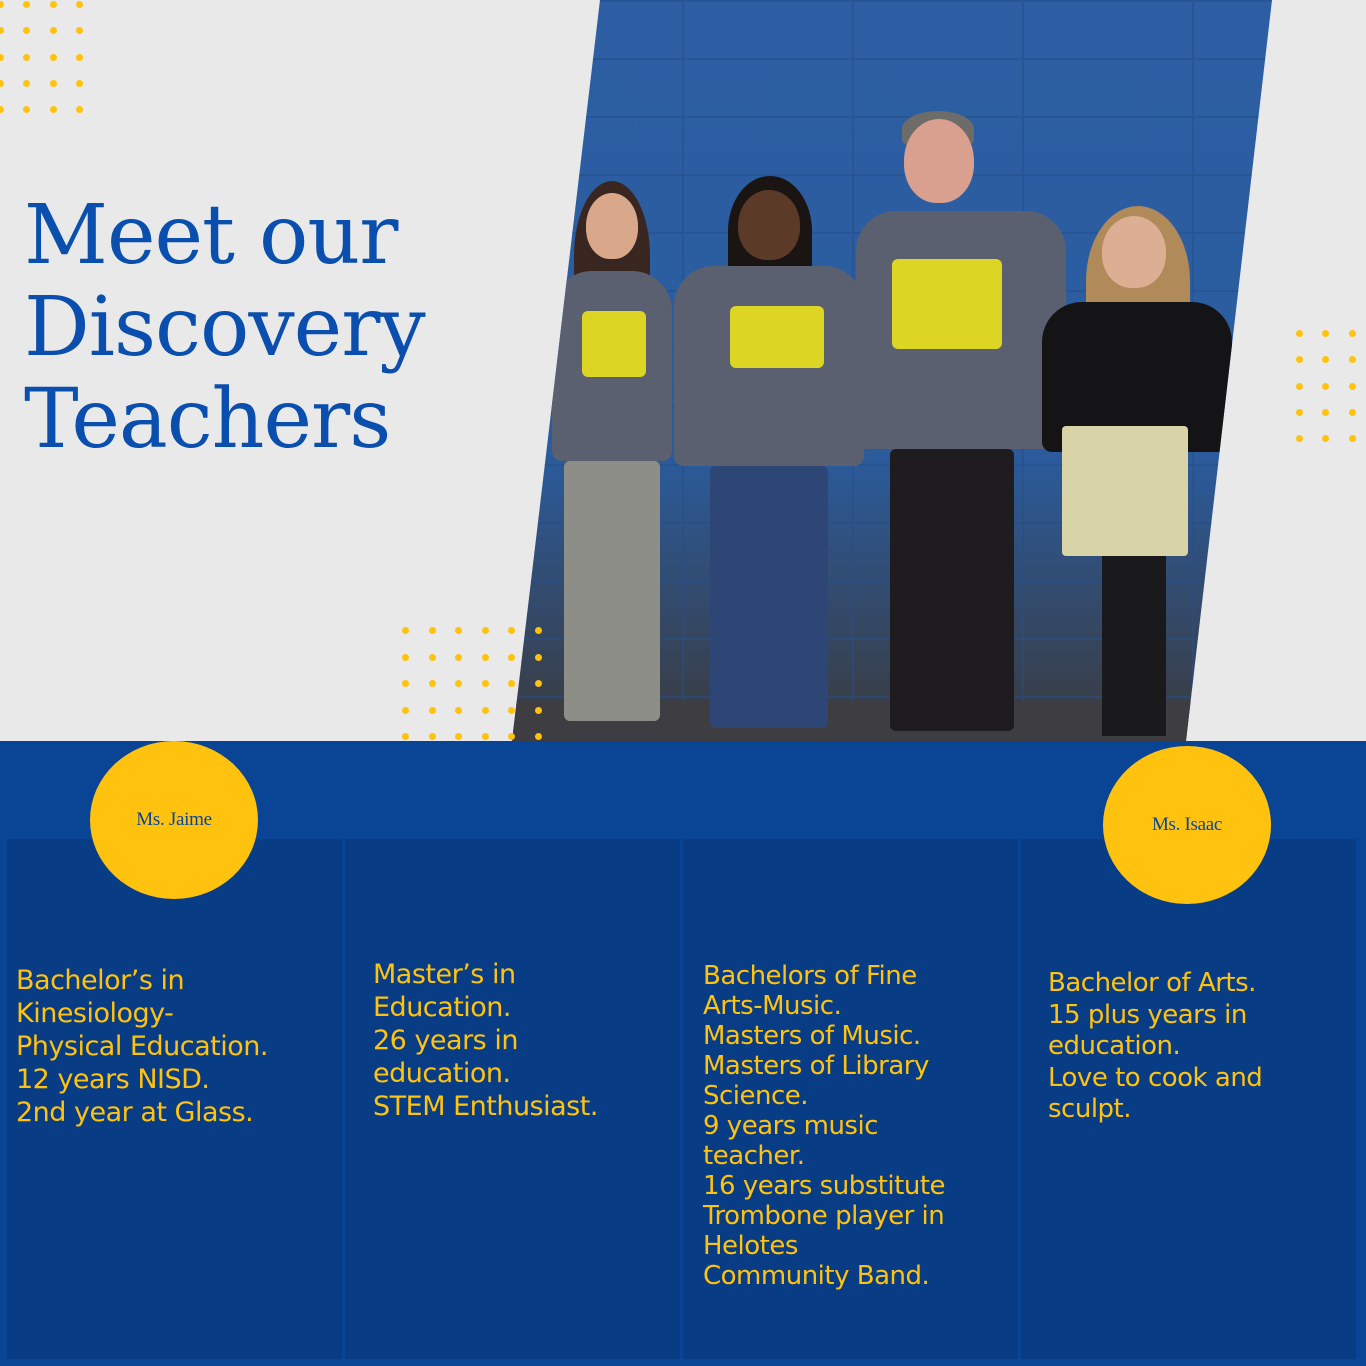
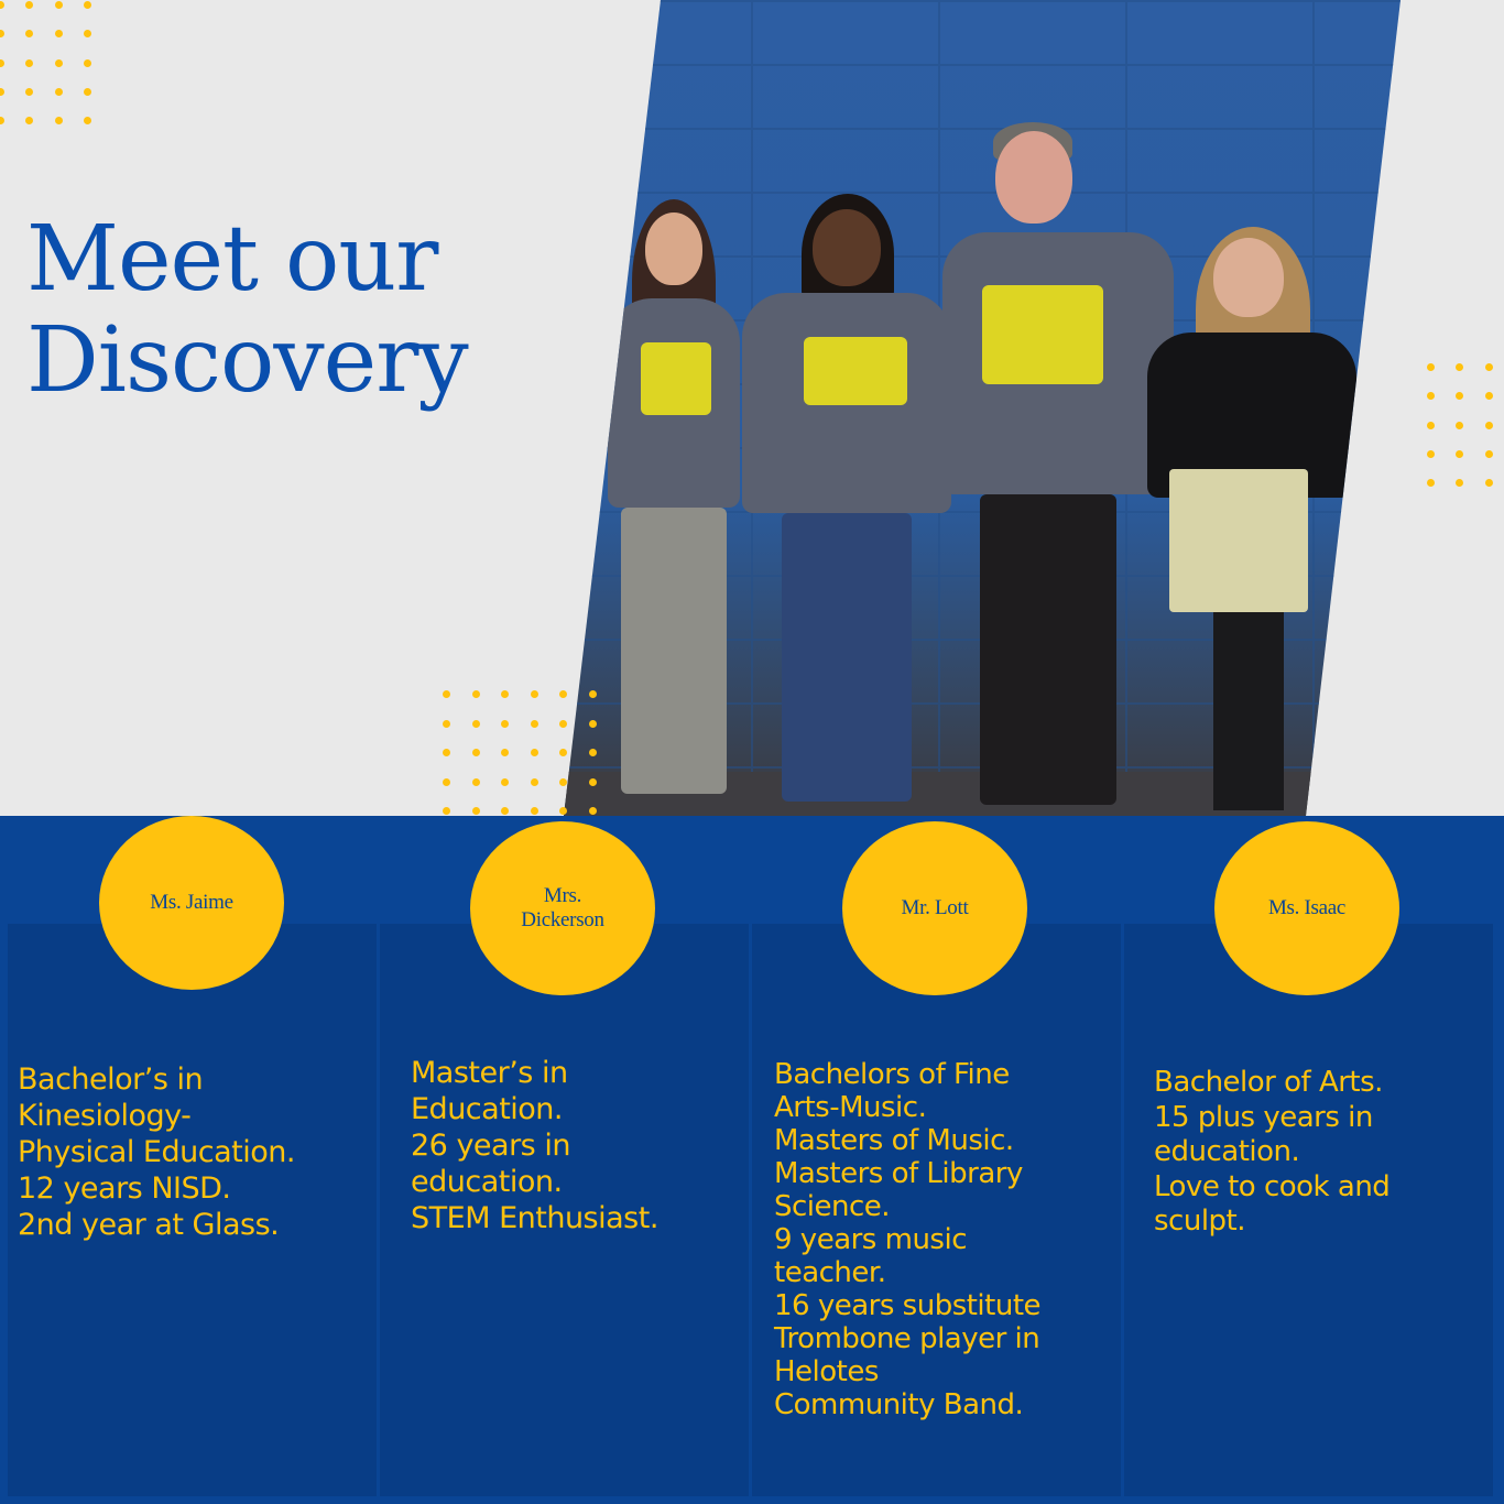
  Meet our
  Discovery
- Teachers
  Ms. Jaime
+ Mrs.
+ Dickerson
+ Mr. Lott
  Ms. Isaac
  Bachelor’s in
  Kinesiology-
  Physical Education.
  12 years NISD.
  2nd year at Glass.
  Master’s in
  Education.
  26 years in
  education.
  STEM Enthusiast.
  Bachelors of Fine
  Arts-Music.
  Masters of Music.
  Masters of Library
  Science.
  9 years music
  teacher.
  16 years substitute
  Trombone player in
  Helotes
  Community Band.
  Bachelor of Arts.
  15 plus years in
  education.
  Love to cook and
  sculpt.
